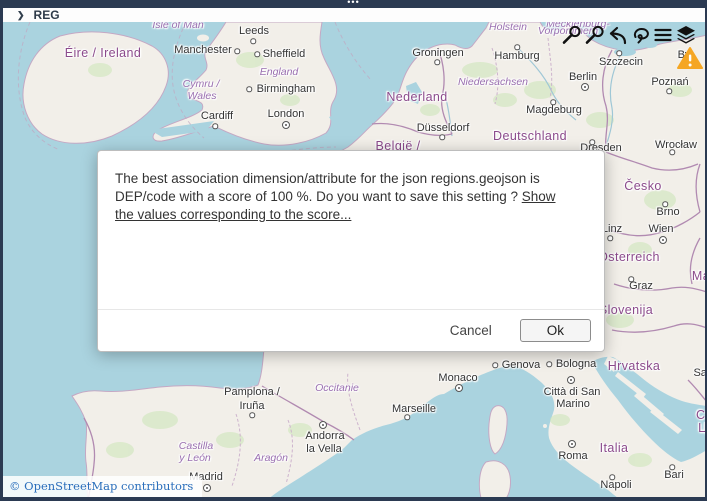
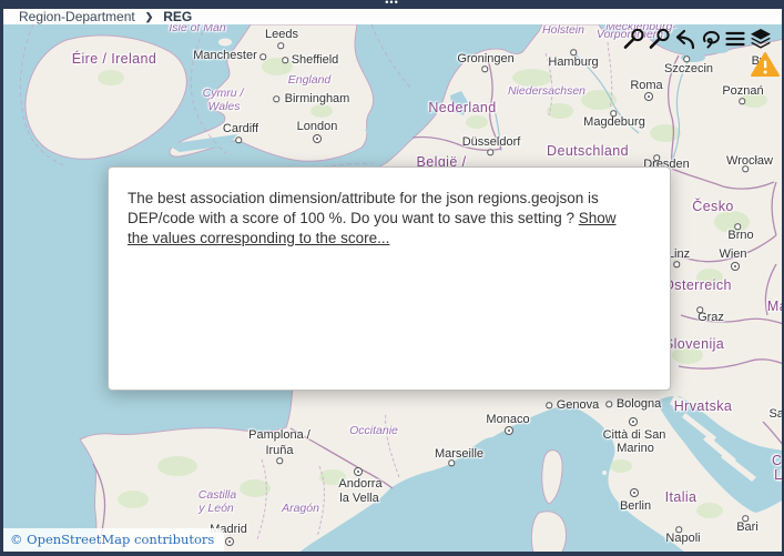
  •••
+ Region-Department
  ❯
  REG
  Éire / Ireland
  Leeds
  Manchester
  Sheffield
  England
  Cymru /
  Wales
  Birmingham
  Cardiff
  London
  Isle of Man
  Holstein
  Mecklenburg-
  Vorpoern
  Groningen
  Hamburg
  Szczecin
- Berlin
+ Roma
  Poznań
  Niedersachsen
  Nederland
  Magdeburg
  Düsseldorf
  Deutschland
  België /
  Dresden
  Wrocław
  Česko
  Brno
  inz
  Wien
  sterreich
  Graz
  lovenija
  Hrvatska
  Genova
  Bologna
  Monaco
  Marseille
  Città di San
  Marino
- Roma
+ Berlin
  Italia
  Napoli
  Bari
  Ц
  Occitanie
  Pamplona /
  Iruña
  Andorra
  la Vella
  Castilla
  y León
  Aragón
  Madrid
  © OpenStreetMap contributors
  The best association dimension/attribute for the json regions.geojson is DEP/code with a score of 100 %. Do you want to save this setting ? Show the values corresponding to the score...
- Cancel
- Ok
